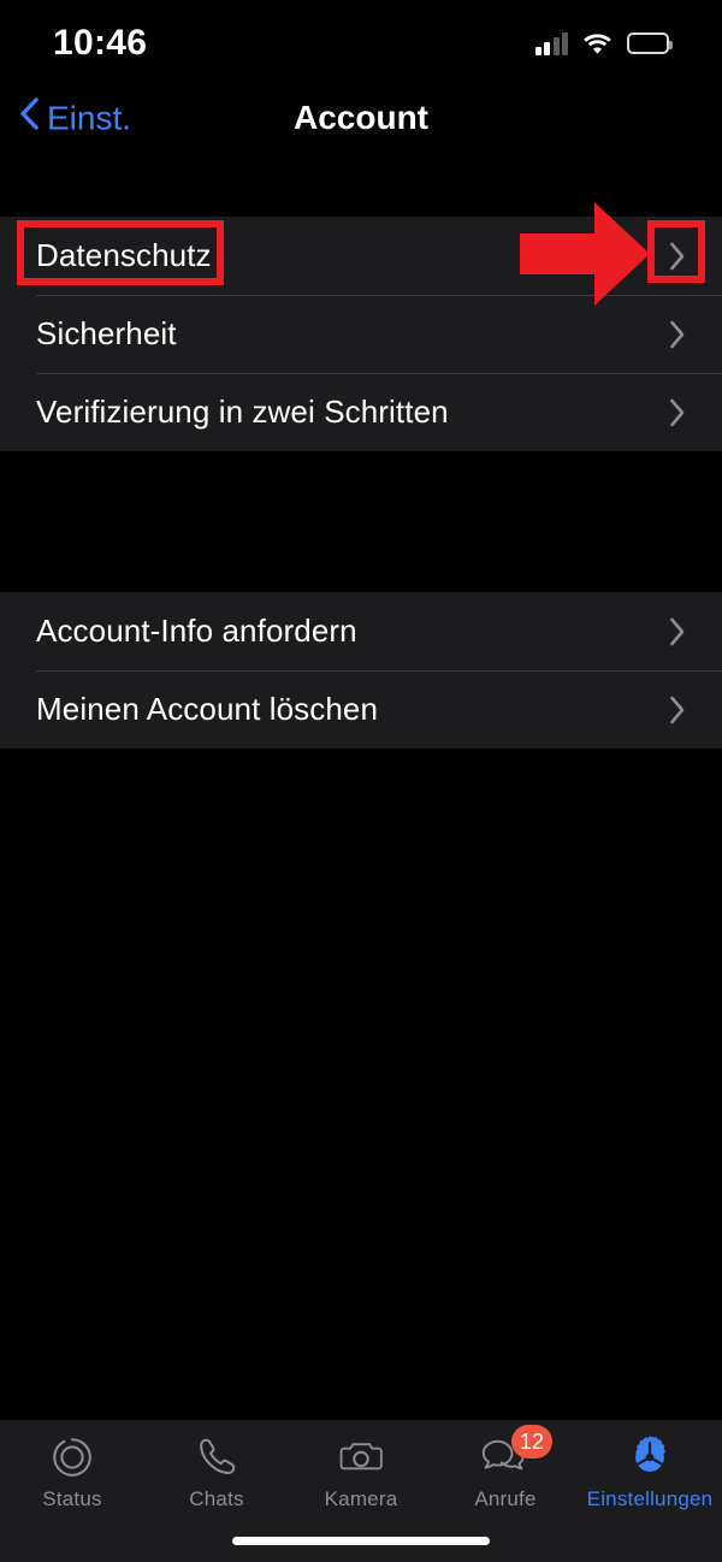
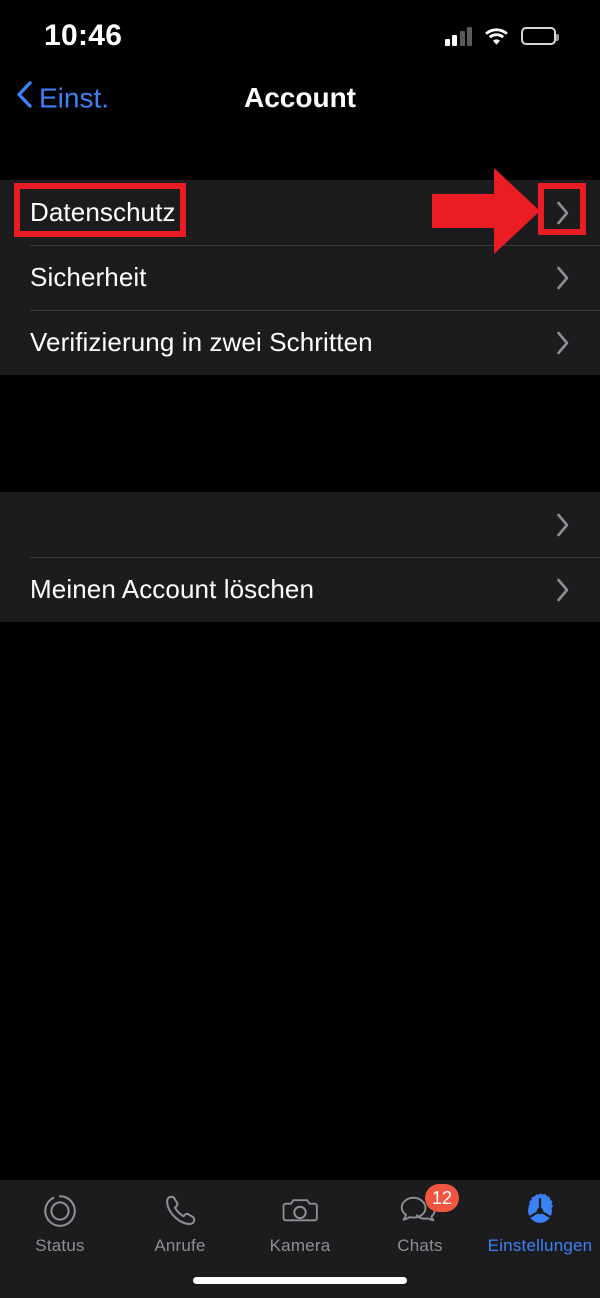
  10:46
  Einst.
  Account
  Datenschutz
  Sicherheit
  Verifizierung in zwei Schritten
- Account-Info anfordern
  Meinen Account löschen
  Status
- Chats
+ Anrufe
  Kamera
  12
- Anrufe
+ Chats
  Einstellungen
